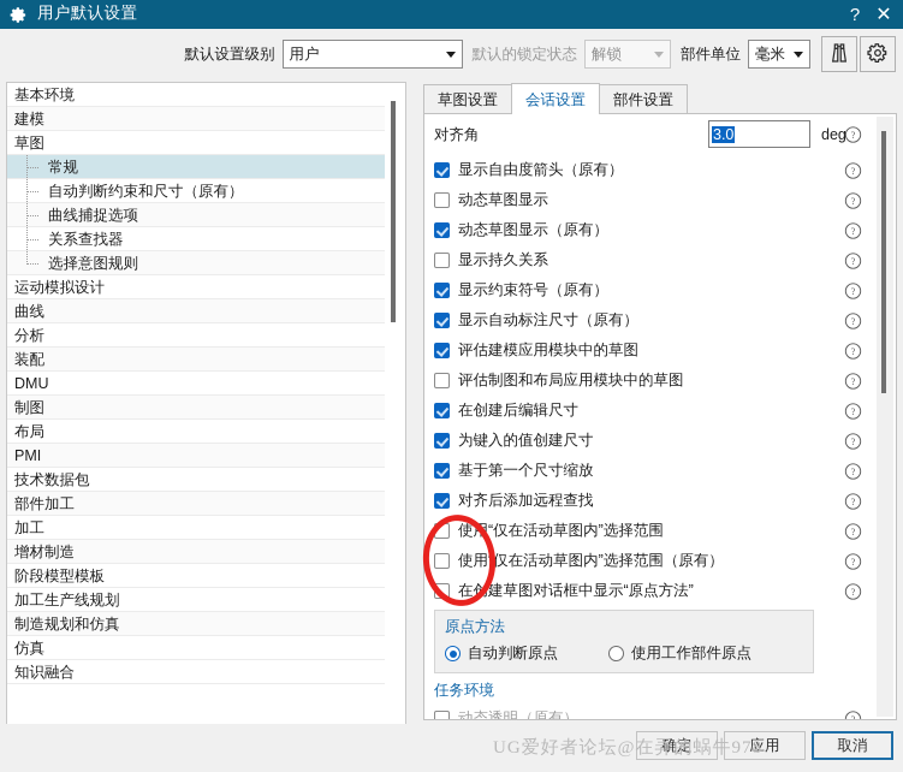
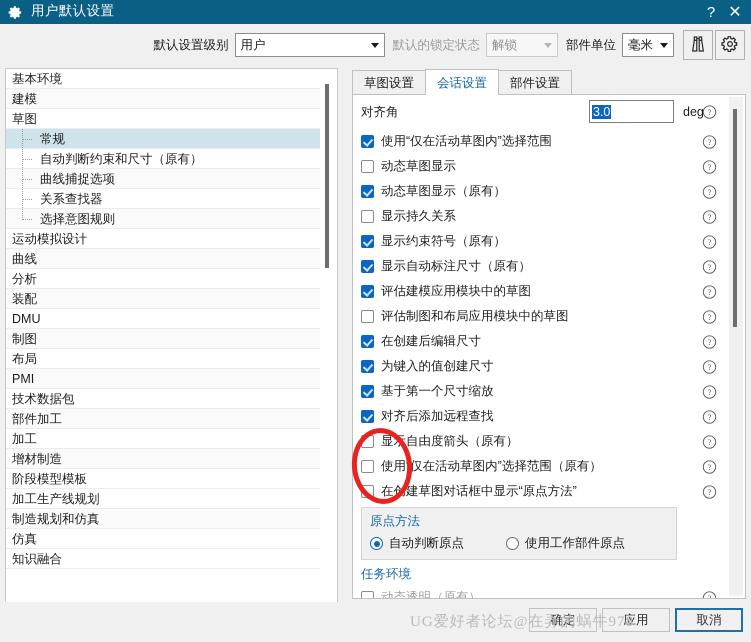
  用户默认设置
  ?
  ✕
  默认设置级别
  用户
  默认的锁定状态
  解锁
  部件单位
  毫米
  基本环境
  建模
  草图
  常规
  自动判断约束和尺寸（原有）
  曲线捕捉选项
  关系查找器
  选择意图规则
  运动模拟设计
  曲线
  分析
  装配
  DMU
  制图
  布局
  PMI
  技术数据包
  部件加工
  加工
  增材制造
  阶段模型模板
  加工生产线规划
  制造规划和仿真
  仿真
  知识融合
  草图设置
  会话设置
  部件设置
  对齐角
  3.0
  deg
  ?
- 显示自由度箭头（原有）
+ 使用“仅在活动草图内”选择范围
  ?
  动态草图显示
  ?
  动态草图显示（原有）
  ?
  显示持久关系
  ?
  显示约束符号（原有）
  ?
  显示自动标注尺寸（原有）
  ?
  评估建模应用模块中的草图
  ?
  评估制图和布局应用模块中的草图
  ?
  在创建后编辑尺寸
  ?
  为键入的值创建尺寸
  ?
  基于第一个尺寸缩放
  ?
  对齐后添加远程查找
  ?
- 使用“仅在活动草图内”选择范围
+ 显示自由度箭头（原有）
  ?
  使用“仅在活动草图内”选择范围（原有）
  ?
  在创建草图对话框中显示“原点方法”
  ?
  原点方法
  自动判断原点
  使用工作部件原点
  任务环境
  动态透明（原有）
  确定
  应用
  取消
  UG爱好者论坛@在弄的蜗牛978
